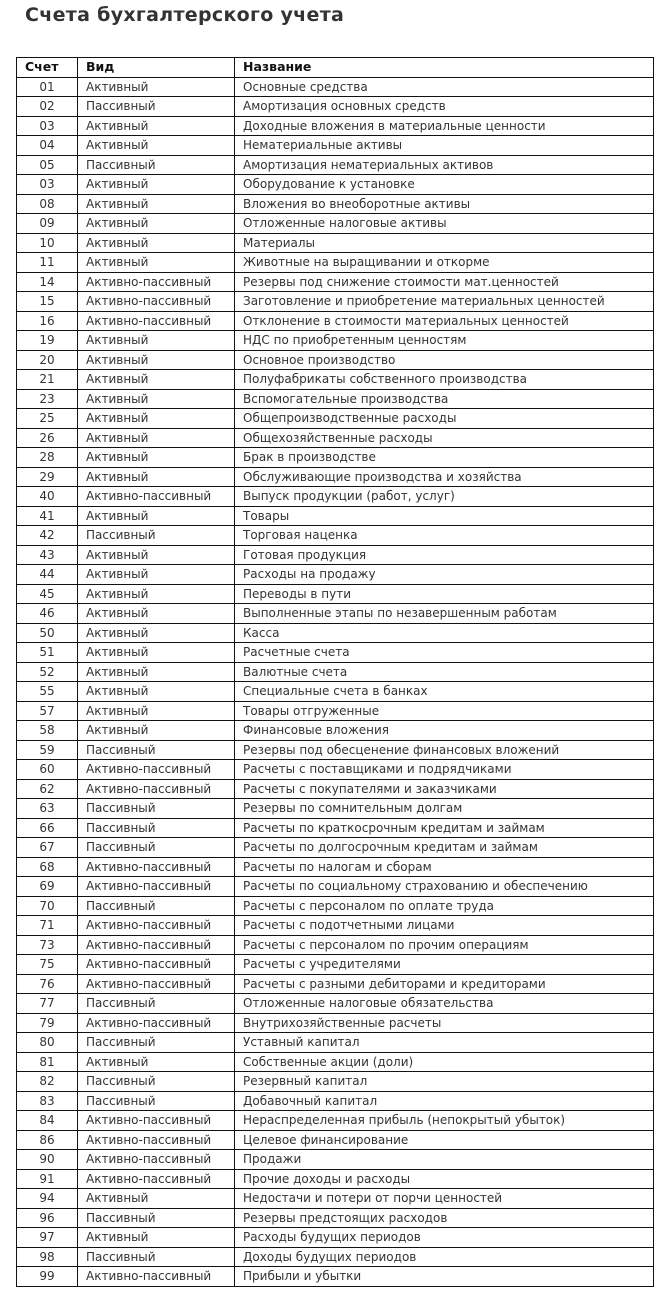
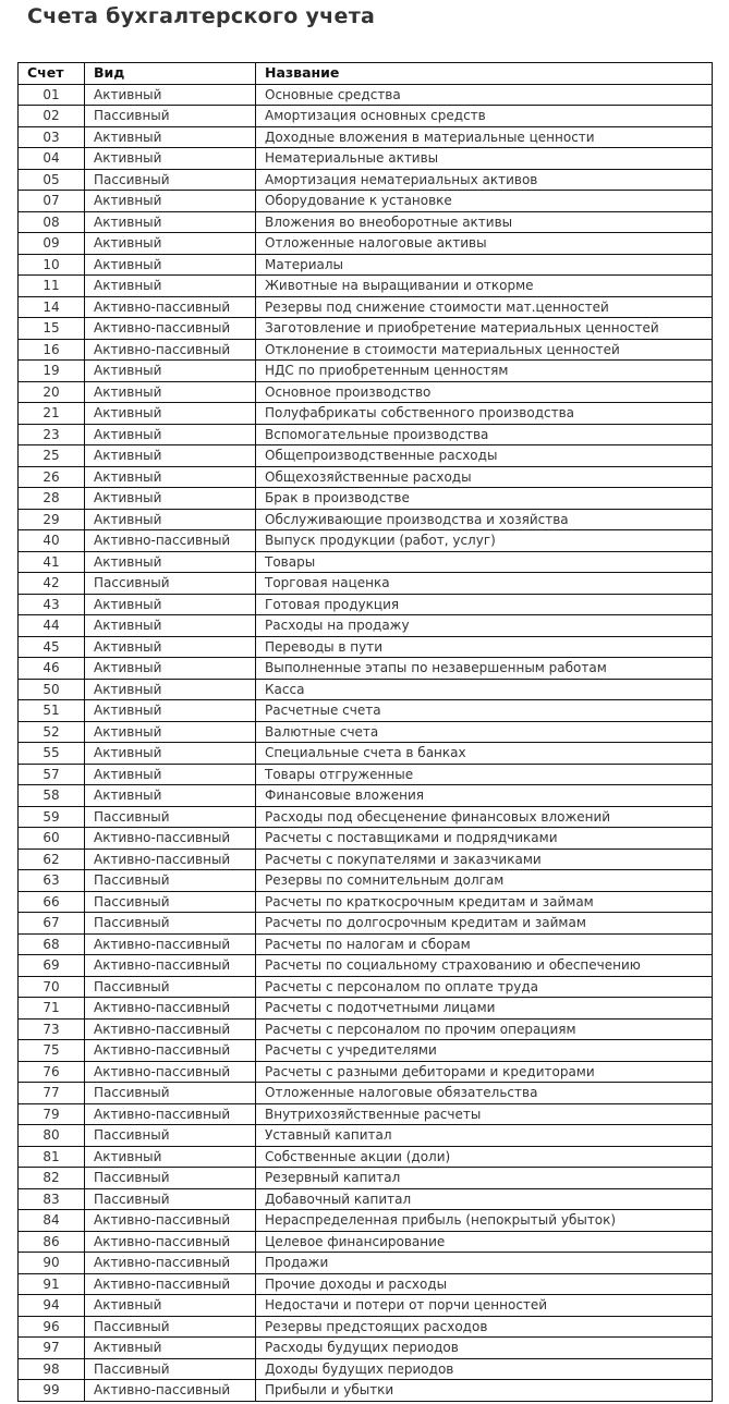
  Счета бухгалтерского учета
  Счет	Вид	Название
  01	Активный	Основные средства
  02	Пассивный	Амортизация основных средств
  03	Активный	Доходные вложения в материальные ценности
  04	Активный	Нематериальные активы
  05	Пассивный	Амортизация нематериальных активов
- 03	Активный	Оборудование к установке
+ 07	Активный	Оборудование к установке
  08	Активный	Вложения во внеоборотные активы
  09	Активный	Отложенные налоговые активы
  10	Активный	Материалы
  11	Активный	Животные на выращивании и откорме
  14	Активно-пассивный	Резервы под снижение стоимости мат.ценностей
  15	Активно-пассивный	Заготовление и приобретение материальных ценностей
  16	Активно-пассивный	Отклонение в стоимости материальных ценностей
  19	Активный	НДС по приобретенным ценностям
  20	Активный	Основное производство
  21	Активный	Полуфабрикаты собственного производства
  23	Активный	Вспомогательные производства
  25	Активный	Общепроизводственные расходы
  26	Активный	Общехозяйственные расходы
  28	Активный	Брак в производстве
  29	Активный	Обслуживающие производства и хозяйства
  40	Активно-пассивный	Выпуск продукции (работ, услуг)
  41	Активный	Товары
  42	Пассивный	Торговая наценка
  43	Активный	Готовая продукция
  44	Активный	Расходы на продажу
  45	Активный	Переводы в пути
  46	Активный	Выполненные этапы по незавершенным работам
  50	Активный	Касса
  51	Активный	Расчетные счета
  52	Активный	Валютные счета
  55	Активный	Специальные счета в банках
  57	Активный	Товары отгруженные
  58	Активный	Финансовые вложения
- 59	Пассивный	Резервы под обесценение финансовых вложений
+ 59	Пассивный	Расходы под обесценение финансовых вложений
  60	Активно-пассивный	Расчеты с поставщиками и подрядчиками
  62	Активно-пассивный	Расчеты с покупателями и заказчиками
  63	Пассивный	Резервы по сомнительным долгам
  66	Пассивный	Расчеты по краткосрочным кредитам и займам
  67	Пассивный	Расчеты по долгосрочным кредитам и займам
  68	Активно-пассивный	Расчеты по налогам и сборам
  69	Активно-пассивный	Расчеты по социальному страхованию и обеспечению
  70	Пассивный	Расчеты с персоналом по оплате труда
  71	Активно-пассивный	Расчеты с подотчетными лицами
  73	Активно-пассивный	Расчеты с персоналом по прочим операциям
  75	Активно-пассивный	Расчеты с учредителями
  76	Активно-пассивный	Расчеты с разными дебиторами и кредиторами
  77	Пассивный	Отложенные налоговые обязательства
  79	Активно-пассивный	Внутрихозяйственные расчеты
  80	Пассивный	Уставный капитал
  81	Активный	Собственные акции (доли)
  82	Пассивный	Резервный капитал
  83	Пассивный	Добавочный капитал
  84	Активно-пассивный	Нераспределенная прибыль (непокрытый убыток)
  86	Активно-пассивный	Целевое финансирование
  90	Активно-пассивный	Продажи
  91	Активно-пассивный	Прочие доходы и расходы
  94	Активный	Недостачи и потери от порчи ценностей
  96	Пассивный	Резервы предстоящих расходов
  97	Активный	Расходы будущих периодов
  98	Пассивный	Доходы будущих периодов
  99	Активно-пассивный	Прибыли и убытки
